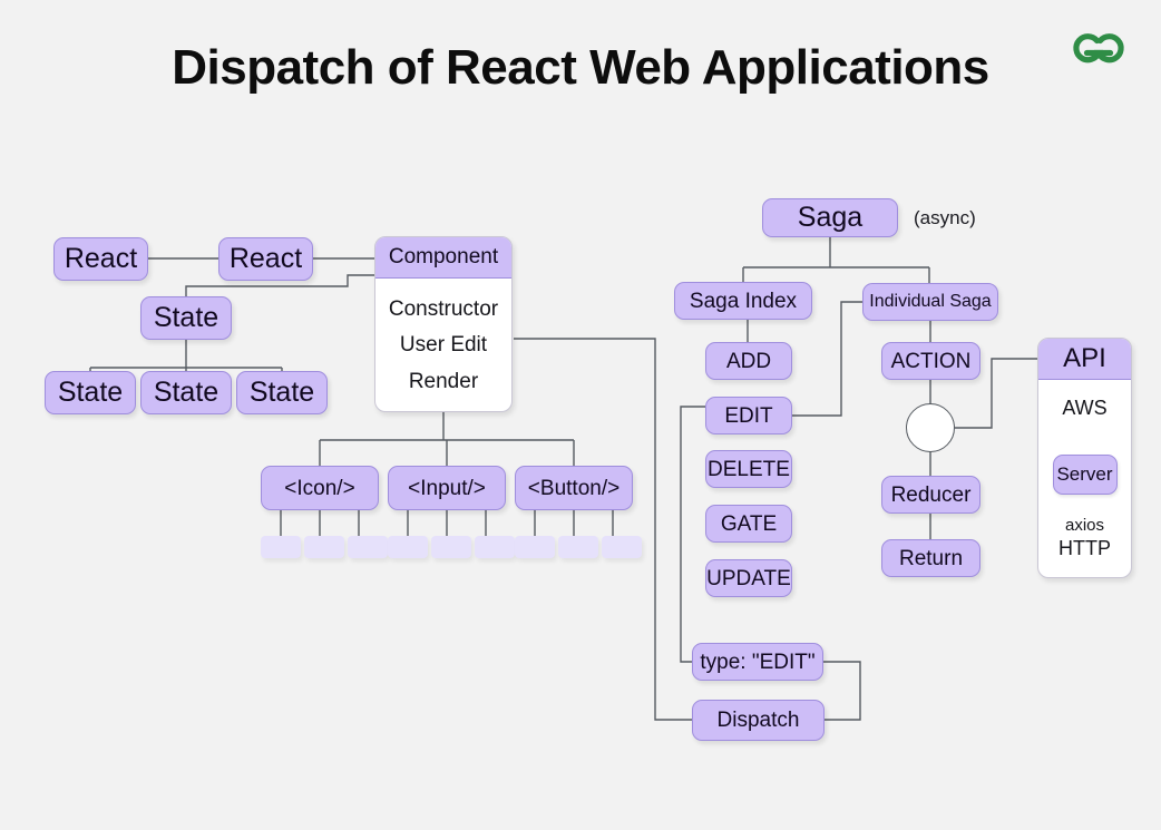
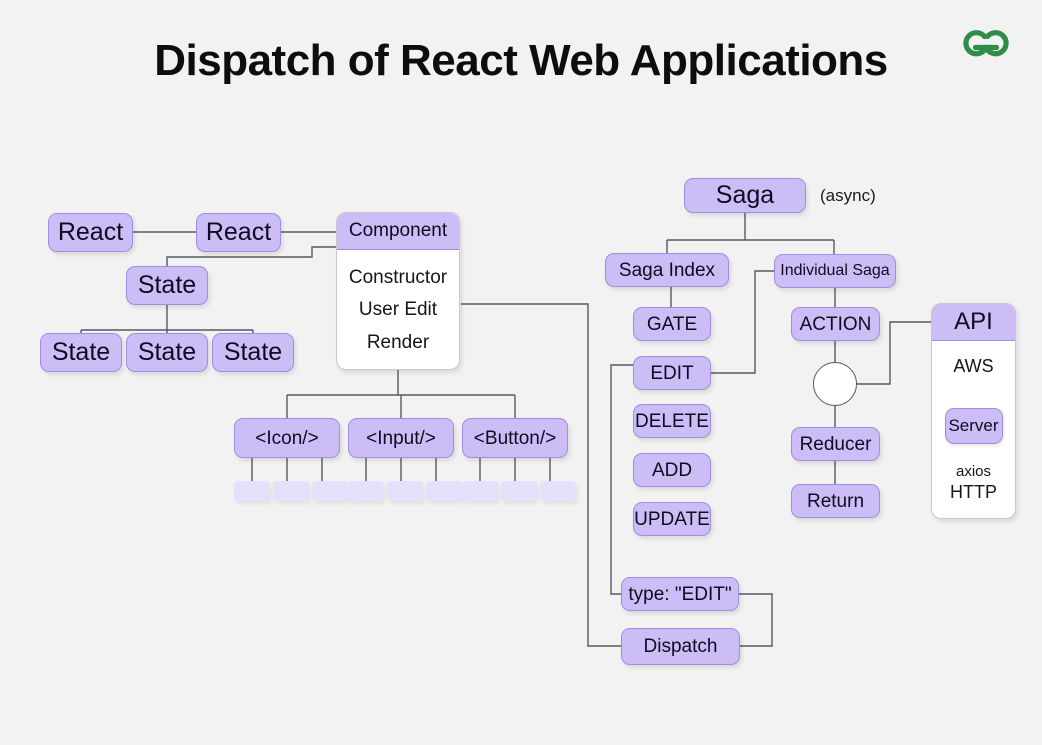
  Dispatch of React Web Applications
  React
  React
  State
  State
  State
  State
  Component
  Constructor
  User Edit
  Render
  <Icon/>
  <Input/>
  <Button/>
  Saga
  (async)
  Saga Index
  Individual Saga
- ADD
+ GATE
  EDIT
  DELETE
- GATE
+ ADD
  UPDATE
  ACTION
  Reducer
  Return
  type: "EDIT"
  Dispatch
  API
  AWS
  Server
  axios
  HTTP
